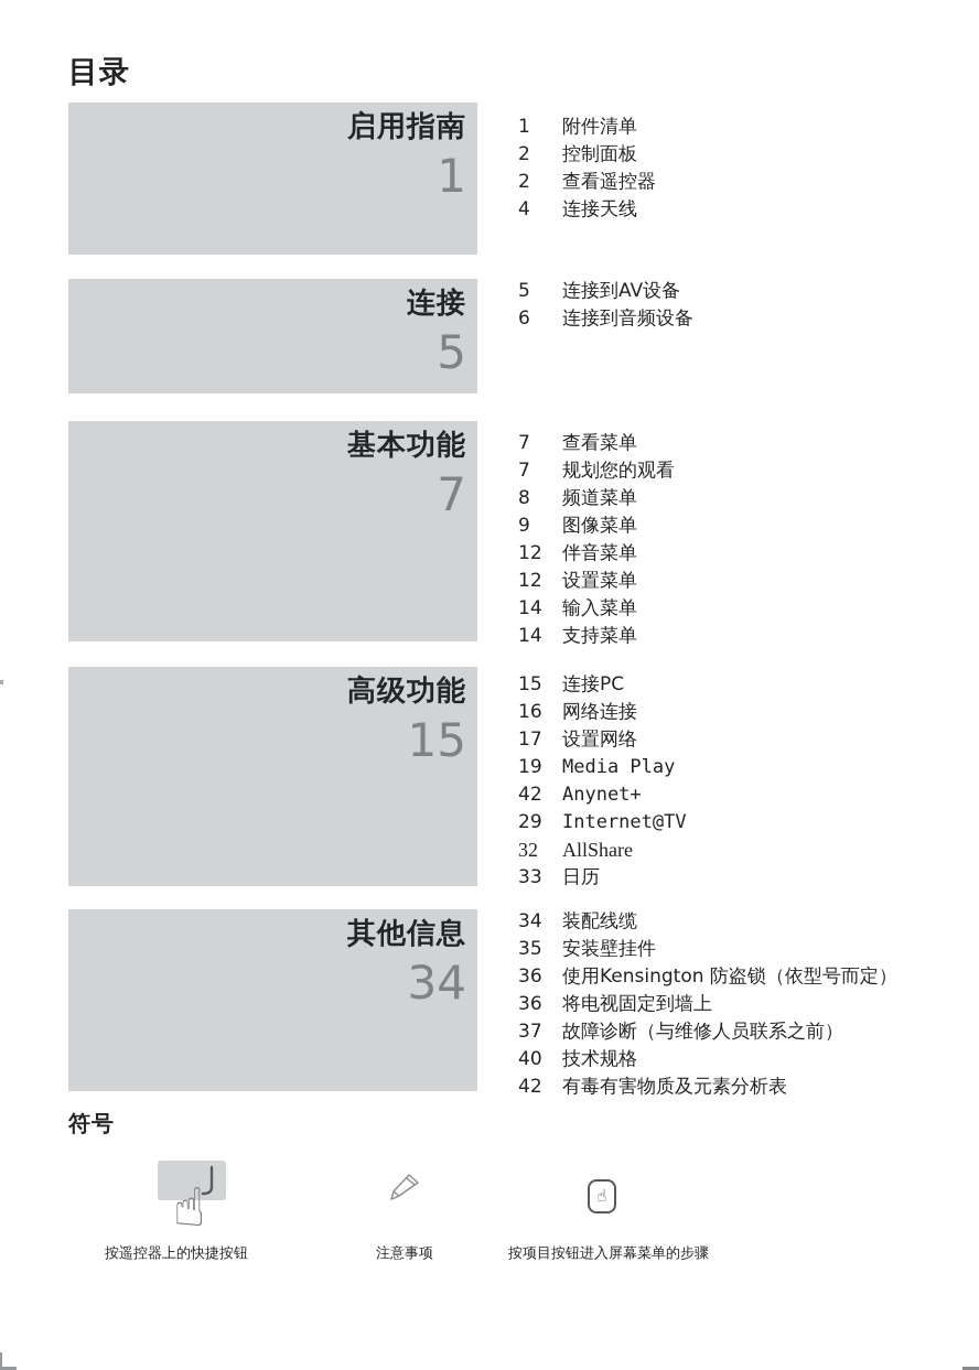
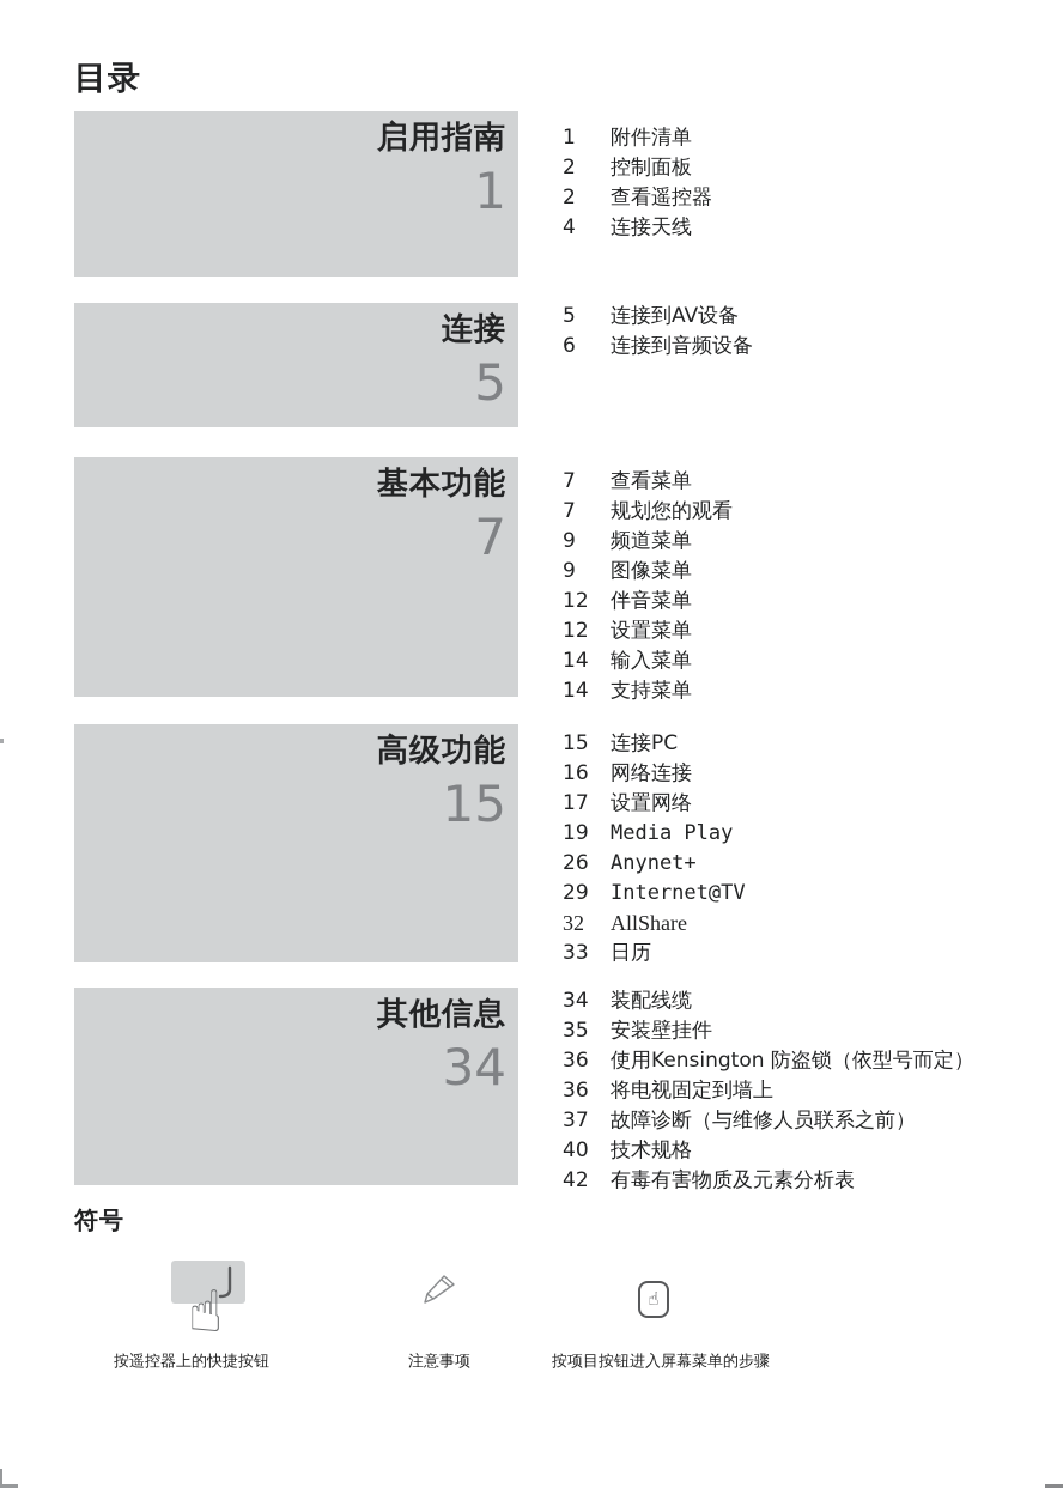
  目录
  启用指南
  1
  1 附件清单
  2 控制面板
  2 查看遥控器
  4 连接天线
  连接
  5
  5 连接到AV设备
  6 连接到音频设备
  基本功能
  7
  7 查看菜单
  7 规划您的观看
- 8 频道菜单
+ 9 频道菜单
  9 图像菜单
  12 伴音菜单
  12 设置菜单
  14 输入菜单
  14 支持菜单
  高级功能
  15
  15 连接PC
  16 网络连接
  17 设置网络
  19 Media Play
- 42 Anynet+
+ 26 Anynet+
  29 Internet@TV
  32 AllShare
  33 日历
  其他信息
  34
  34 装配线缆
  35 安装壁挂件
  36 使用Kensington 防盗锁（依型号而定）
  36 将电视固定到墙上
  37 故障诊断（与维修人员联系之前）
  40 技术规格
  42 有毒有害物质及元素分析表
  符号
  ☝
  ☝
  按遥控器上的快捷按钮
  注意事项
  按项目按钮进入屏幕菜单的步骤
